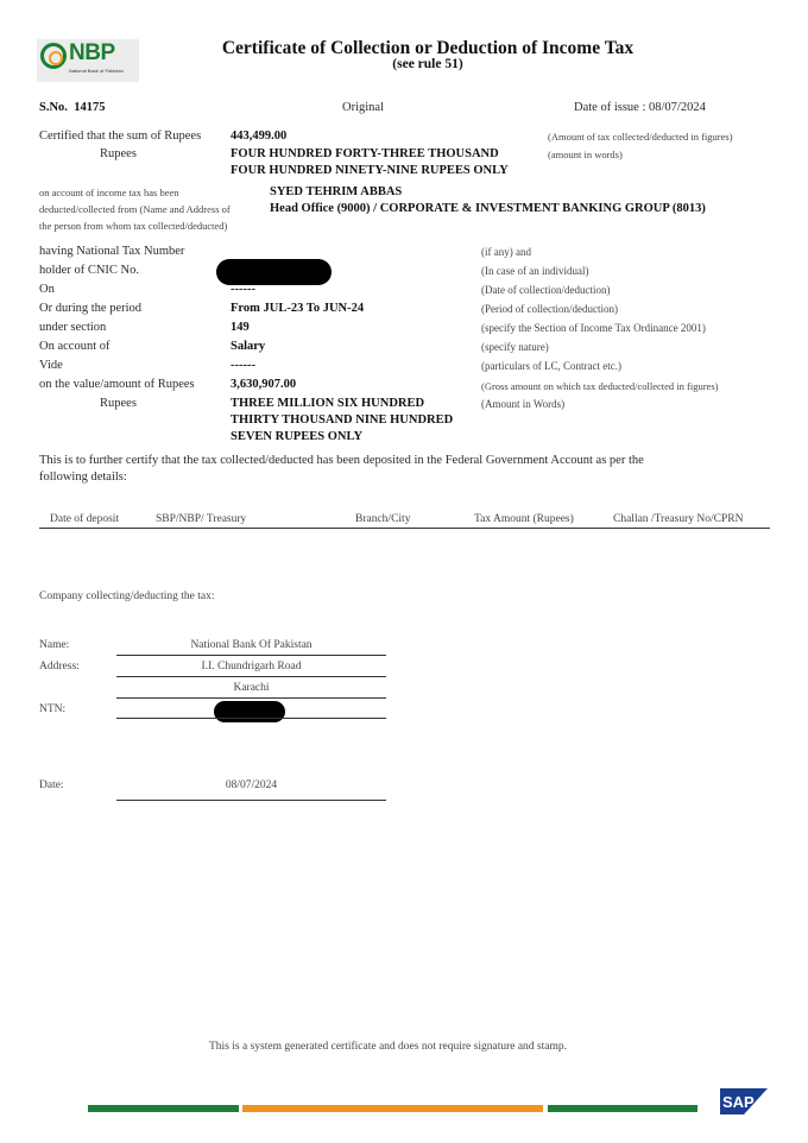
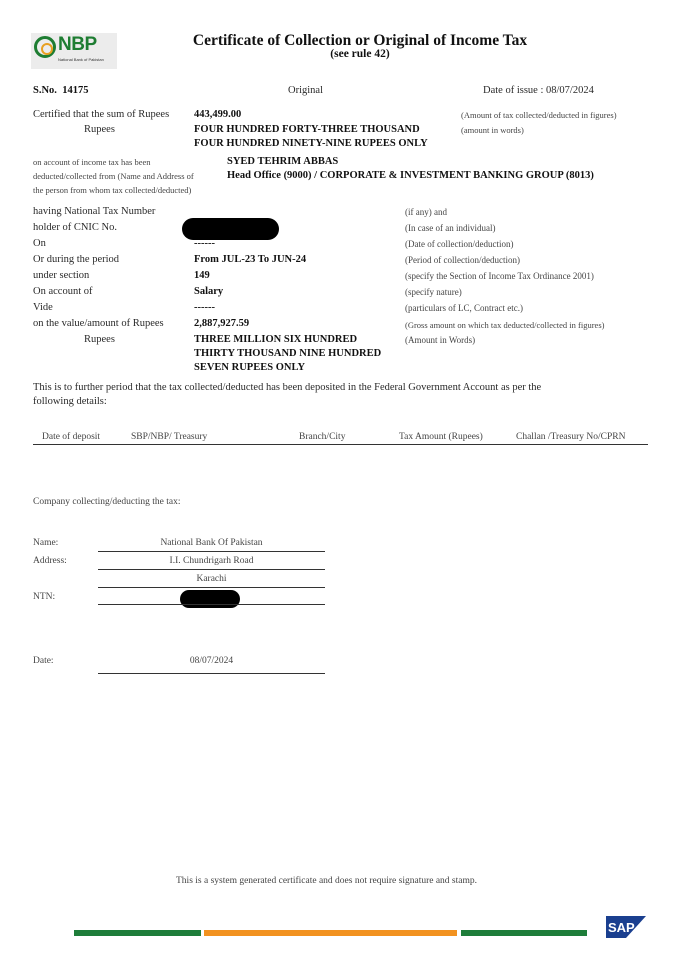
  NBP
- Certificate of Collection or Deduction of Income Tax
+ Certificate of Collection or Original of Income Tax
- (see rule 51)
+ (see rule 42)
  S.No. 14175
  Original
  Date of issue : 08/07/2024
  Certified that the sum of Rupees
  443,499.00
  (Amount of tax collected/deducted in figures)
  Rupees
  FOUR HUNDRED FORTY-THREE THOUSAND
  FOUR HUNDRED NINETY-NINE RUPEES ONLY
  (amount in words)
  on account of income tax has been
  deducted/collected from (Name and Address of
  the person from whom tax collected/deducted)
  SYED TEHRIM ABBAS
  Head Office (9000) / CORPORATE & INVESTMENT BANKING GROUP (8013)
  having National Tax Number
  (if any) and
  holder of CNIC No.
  (In case of an individual)
  On
  ------
  (Date of collection/deduction)
  Or during the period
  From JUL-23 To JUN-24
  (Period of collection/deduction)
  under section
  149
  (specify the Section of Income Tax Ordinance 2001)
  On account of
  Salary
  (specify nature)
  Vide
  ------
  (particulars of LC, Contract etc.)
  on the value/amount of Rupees
- 3,630,907.00
+ 2,887,927.59
  (Gross amount on which tax deducted/collected in figures)
  Rupees
  THREE MILLION SIX HUNDRED
  THIRTY THOUSAND NINE HUNDRED
  SEVEN RUPEES ONLY
  (Amount in Words)
- This is to further certify that the tax collected/deducted has been deposited in the Federal Government Account as per the
+ This is to further period that the tax collected/deducted has been deposited in the Federal Government Account as per the
  following details:
  Date of deposit
  SBP/NBP/ Treasury
  Branch/City
  Tax Amount (Rupees)
  Challan /Treasury No/CPRN
  Company collecting/deducting the tax:
  Name:
  National Bank Of Pakistan
  Address:
  I.I. Chundrigarh Road
  Karachi
  NTN:
  Date:
  08/07/2024
  This is a system generated certificate and does not require signature and stamp.
  SAP
